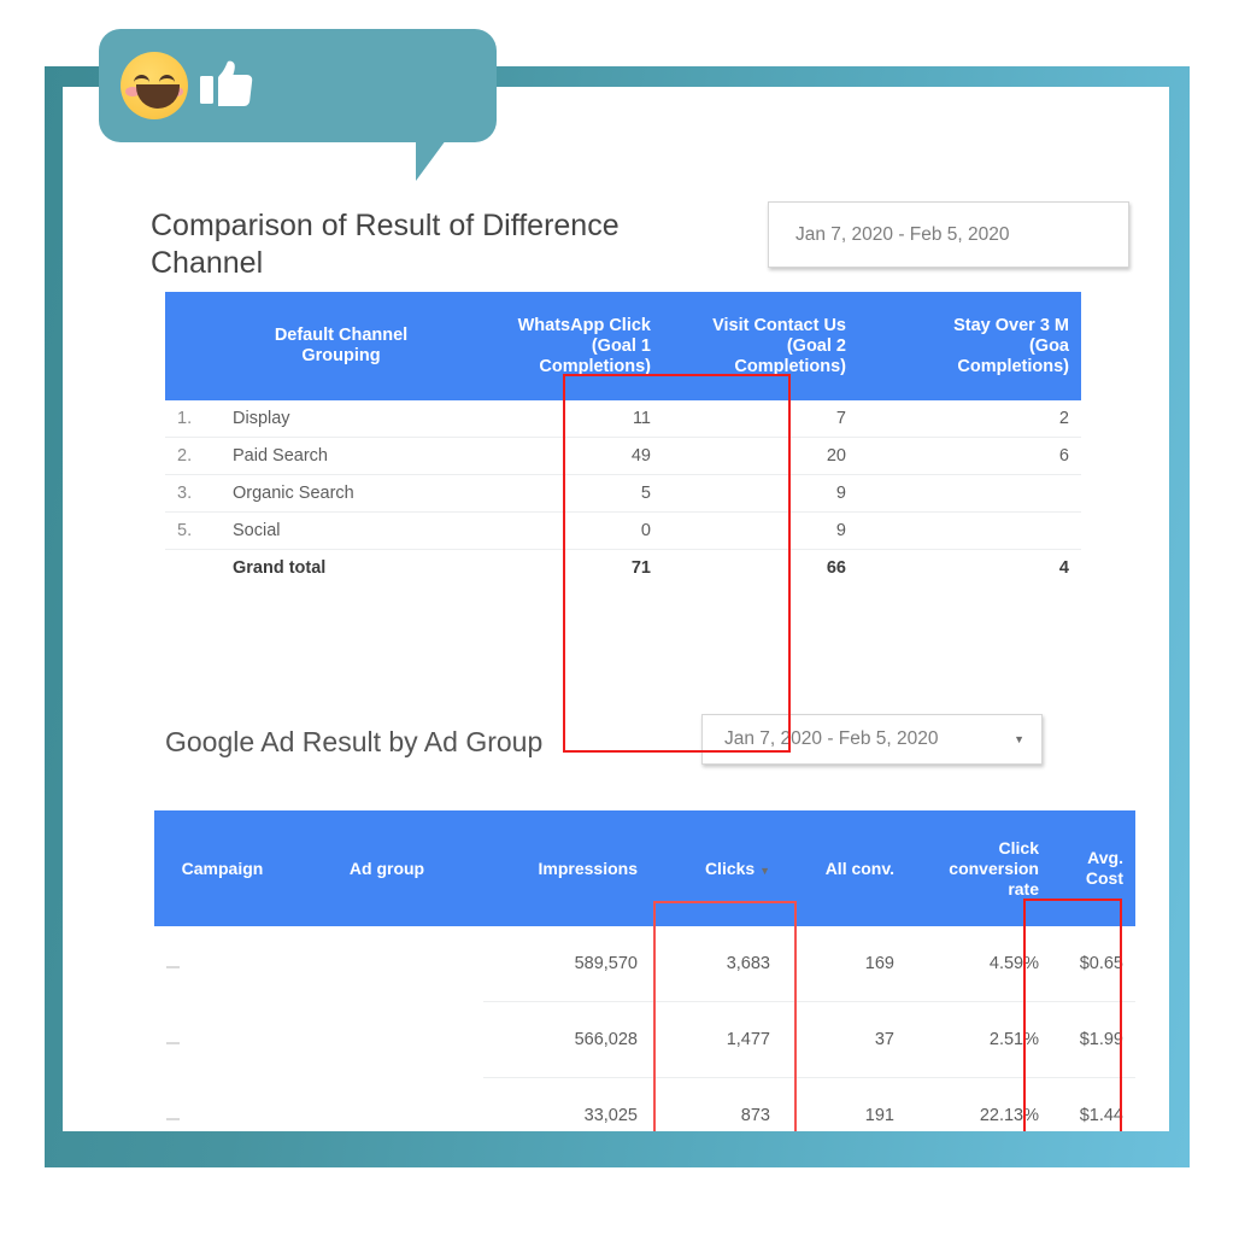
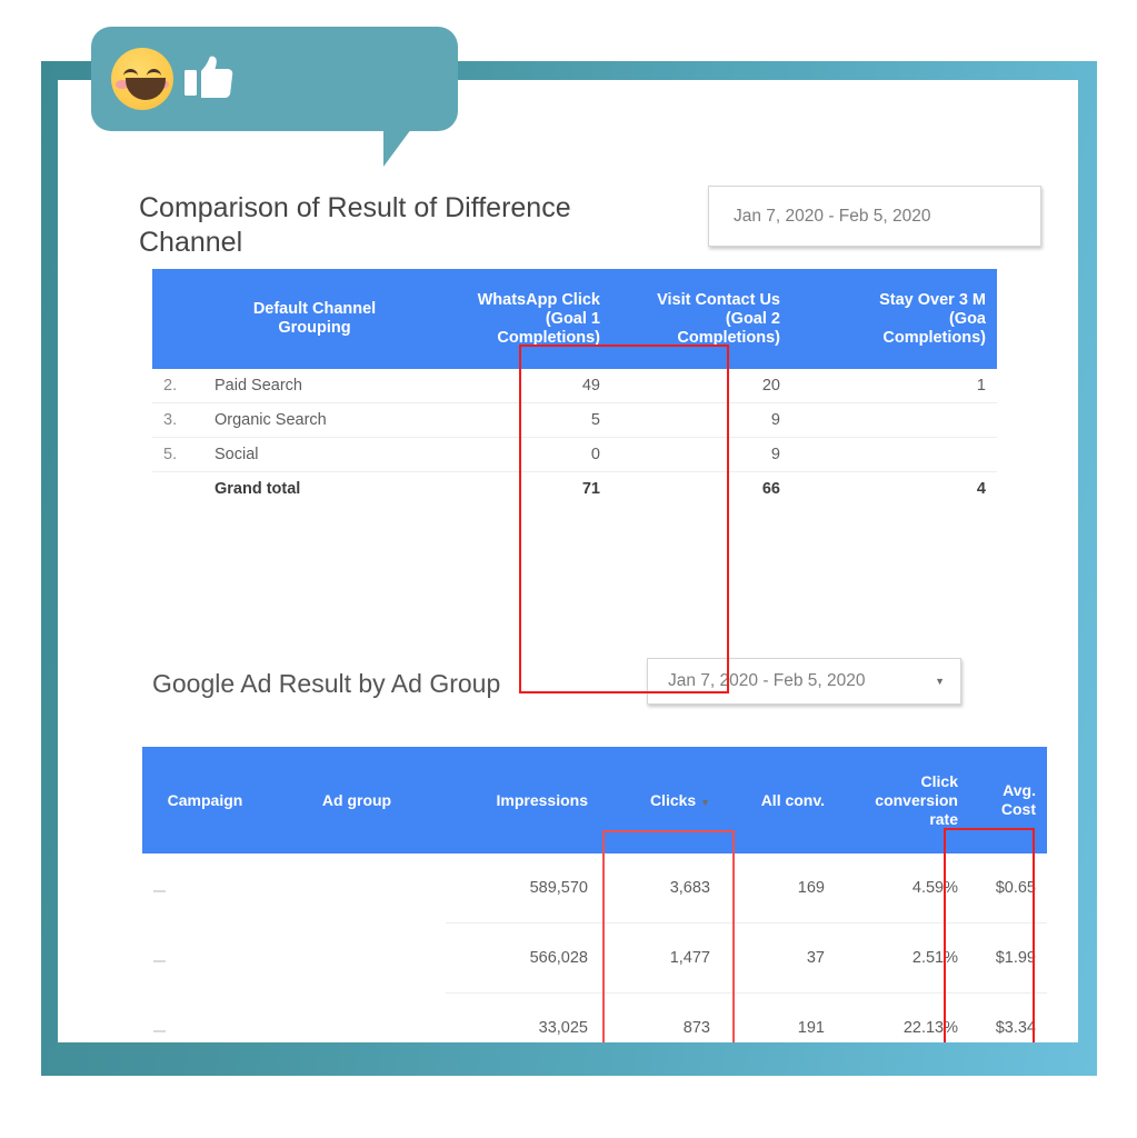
  Comparison of Result of Difference Channel
  Jan 7, 2020 - Feb 5, 2020
  	Default Channel Grouping	WhatsApp Click (Goal 1 Completions)	Visit Contact Us (Goal 2 Completions)	Stay Over 3 M (Goa Completions)
- 1.	Display	11	7	2
- 2.	Paid Search	49	20	6
+ 2.	Paid Search	49	20	1
  3.	Organic Search	5	9
  5.	Social	0	9
  	Grand total	71	66	4
  Google Ad Result by Ad Group
  Jan 7, 2020 - Feb 5, 2020
  ▼
  Campaign	Ad group	Impressions	Clicks ▼	All conv.	Click conversion rate	Avg. Cost
  		589,570	3,683	169	4.59%	$0.65
  		566,028	1,477	37	2.51%	$1.99
- 		33,025	873	191	22.13%	$1.44
+ 		33,025	873	191	22.13%	$3.34
